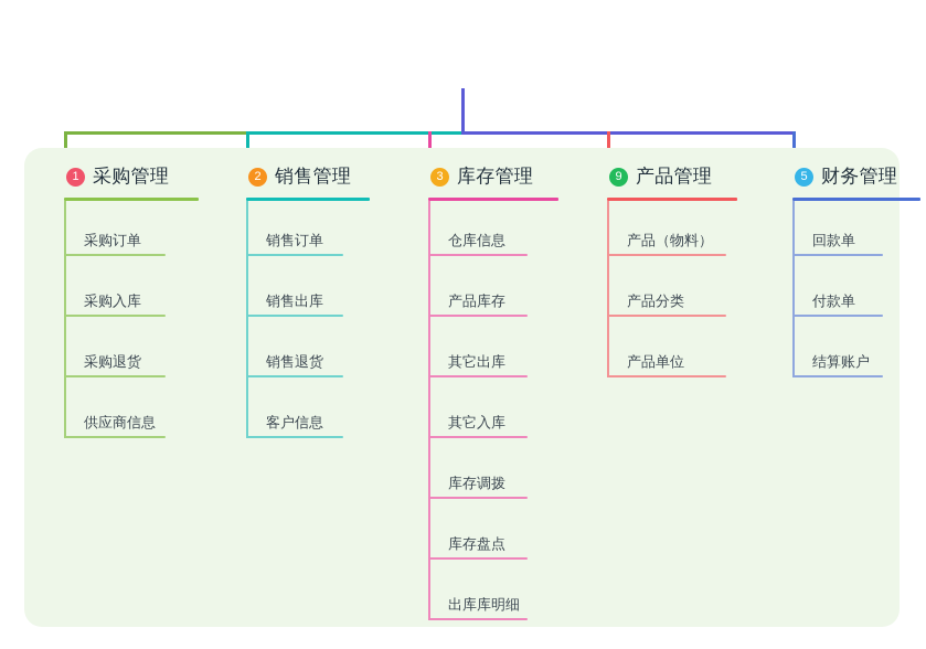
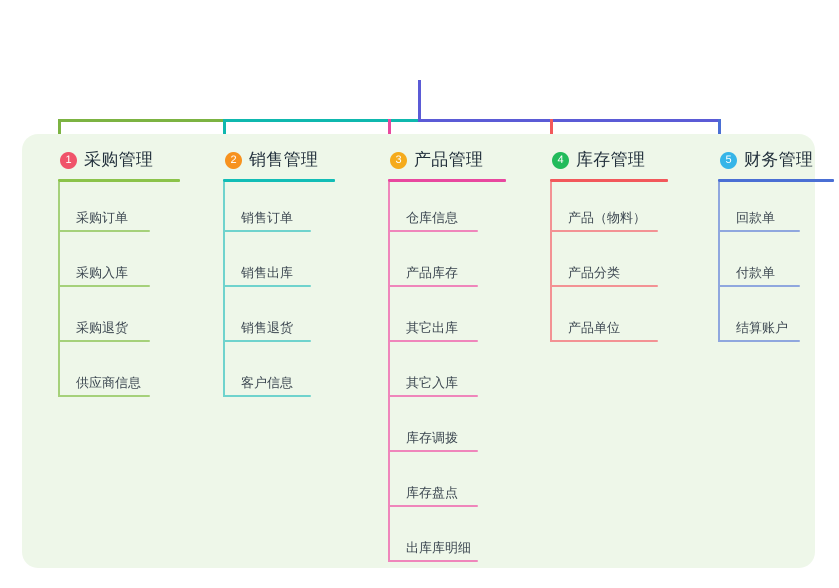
  1
  采购管理
  采购订单
  采购入库
  采购退货
  供应商信息
  2
  销售管理
  销售订单
  销售出库
  销售退货
  客户信息
  3
- 库存管理
+ 产品管理
  仓库信息
  产品库存
  其它出库
  其它入库
  库存调拨
  库存盘点
  出库库明细
- 9
+ 4
- 产品管理
+ 库存管理
  产品（物料）
  产品分类
  产品单位
  5
  财务管理
  回款单
  付款单
  结算账户
